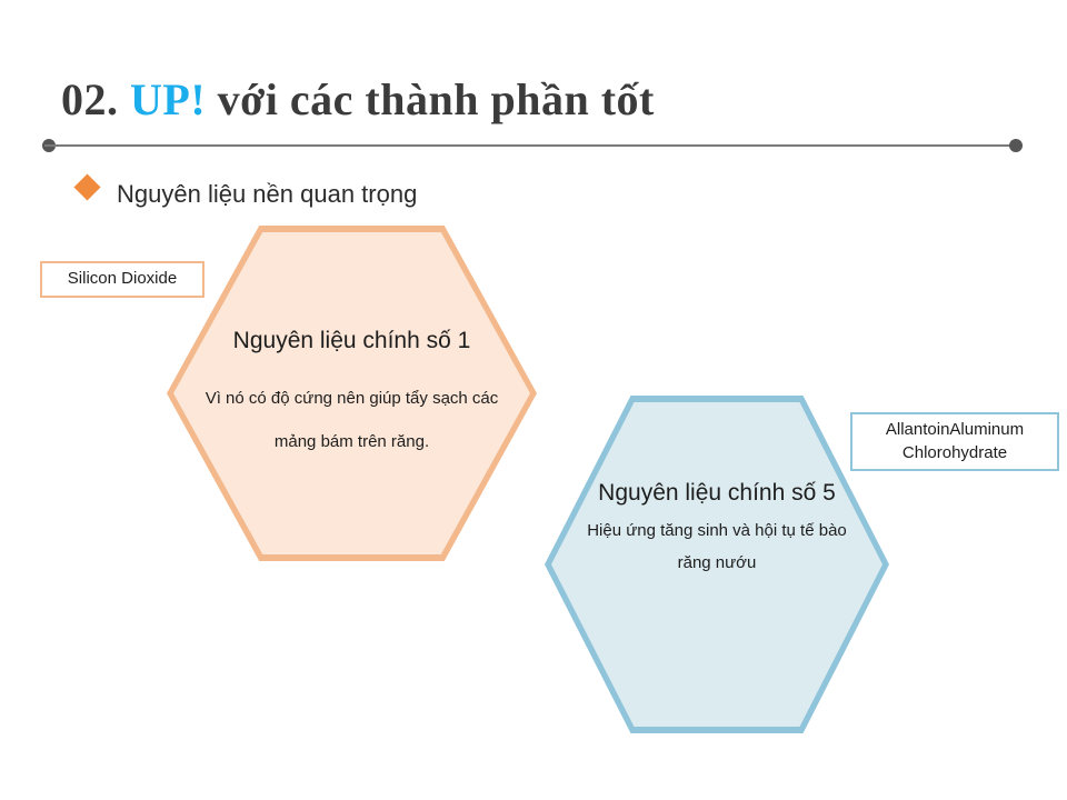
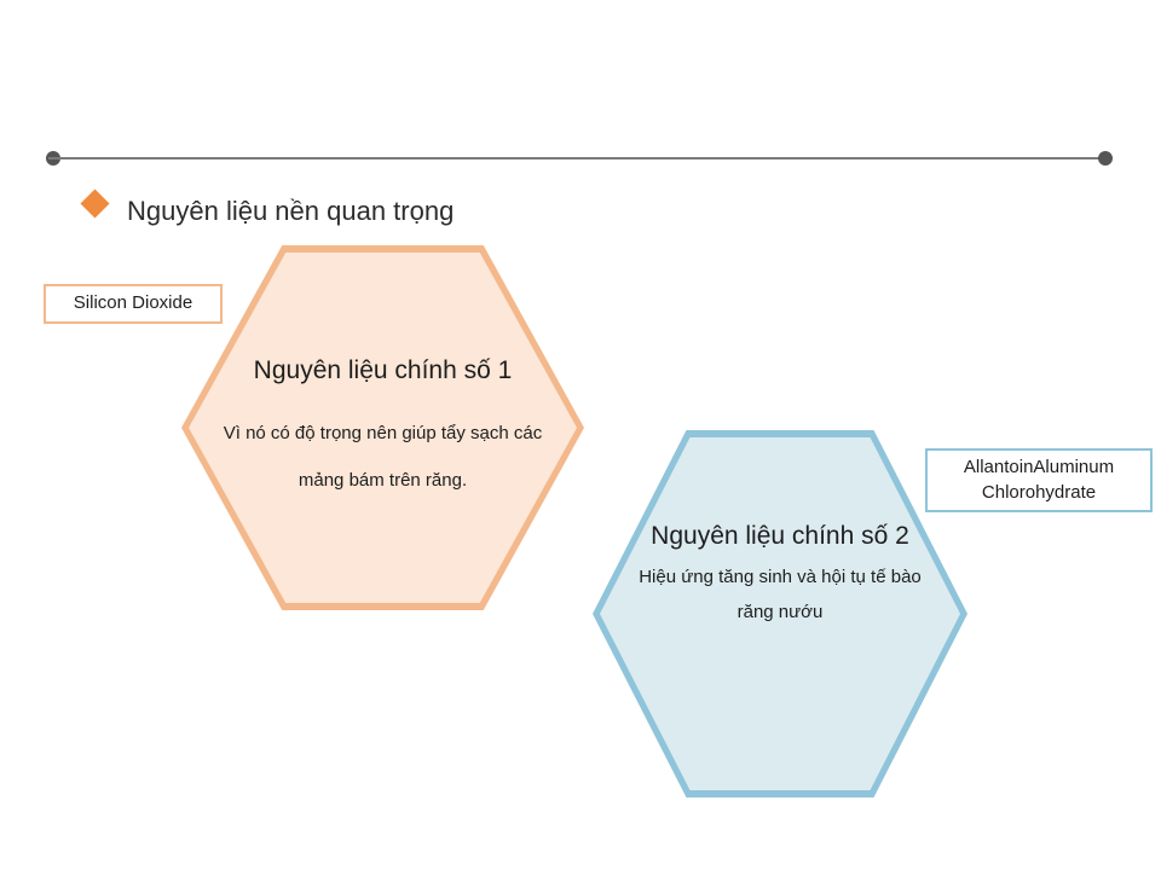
- 02. UP! với các thành phần tốt
  Nguyên liệu nền quan trọng
  Nguyên liệu chính số 1
- Vì nó có độ cứng nên giúp tẩy sạch các
+ Vì nó có độ trọng nên giúp tẩy sạch các
  mảng bám trên răng.
- Nguyên liệu chính số 5
+ Nguyên liệu chính số 2
  Hiệu ứng tăng sinh và hội tụ tế bào
  răng nướu
  Silicon Dioxide
  AllantoinAluminum Chlorohydrate
